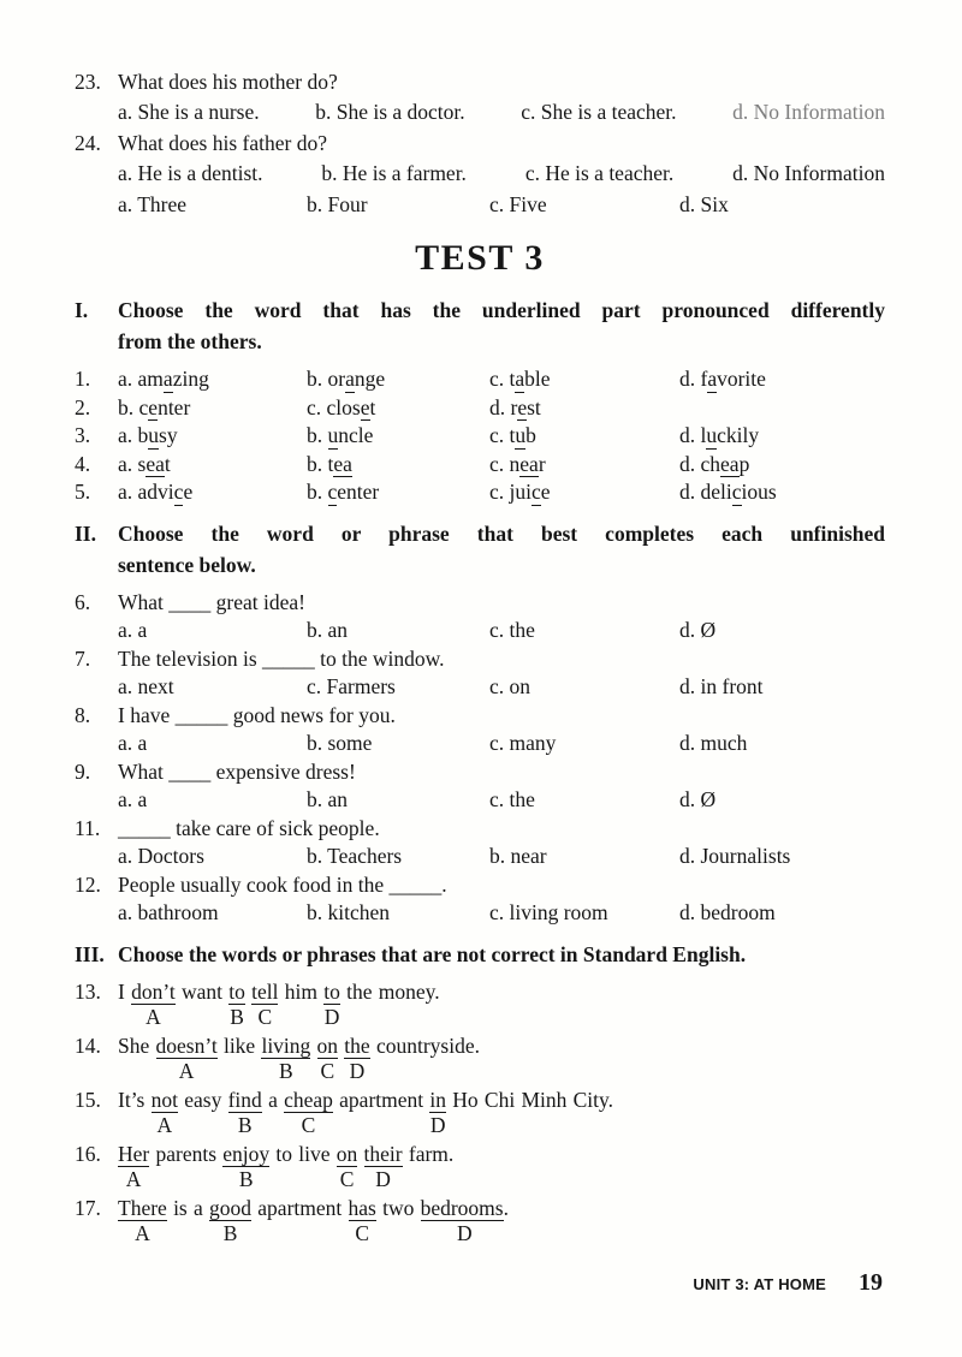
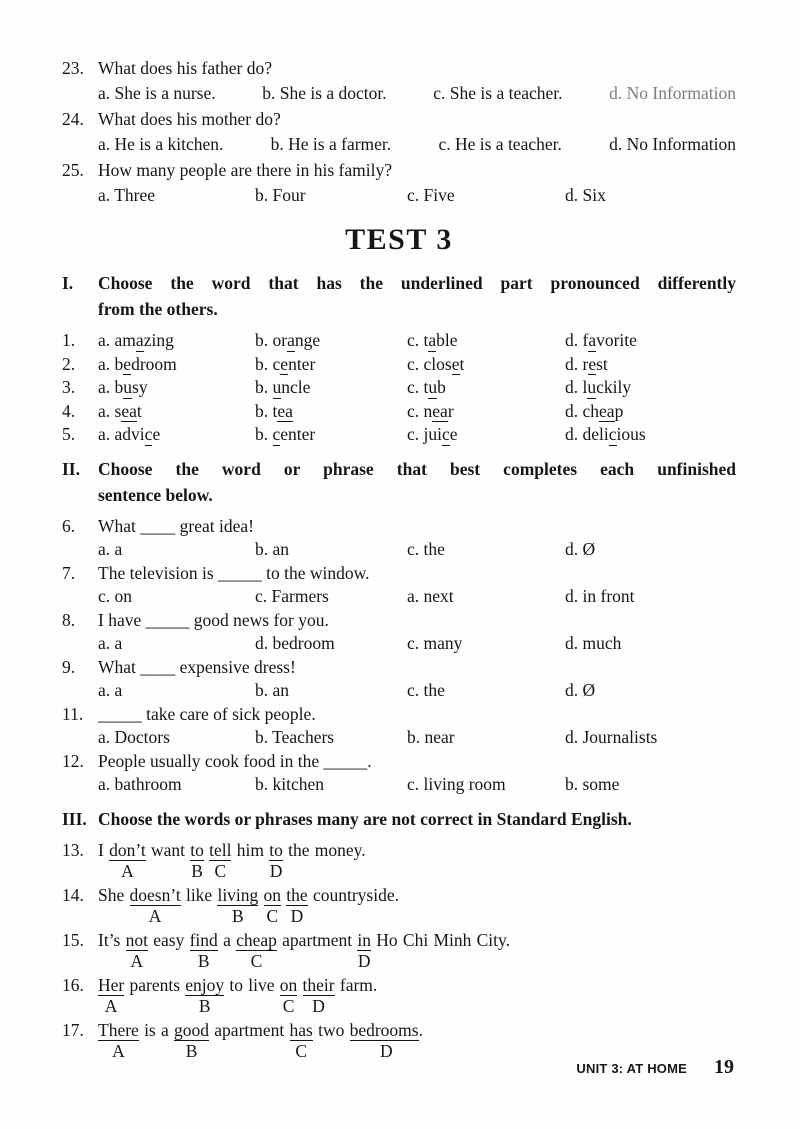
  23.
- What does his mother do?
+ What does his father do?
  a. She is a nurse.
  b. She is a doctor.
  c. She is a teacher.
  d. No Information
  24.
- What does his father do?
+ What does his mother do?
- a. He is a dentist.
+ a. He is a kitchen.
  b. He is a farmer.
  c. He is a teacher.
  d. No Information
+ 25.
+ How many people are there in his family?
  a. Three
  b. Four
  c. Five
  d. Six
  TEST 3
  I.
  Choose the word that has the underlined part pronounced differently
  from the others.
  1.
  a. amazing
  b. orange
  c. table
  d. favorite
  2.
+ a. bedroom
  b. center
  c. closet
  d. rest
  3.
  a. busy
  b. uncle
  c. tub
  d. luckily
  4.
  a. seat
  b. tea
  c. near
  d. cheap
  5.
  a. advice
  b. center
  c. juice
  d. delicious
  II.
  Choose the word or phrase that best completes each unfinished
  sentence below.
  6.
  What ____ great idea!
  a. a
  b. an
  c. the
  d. Ø
  7.
  The television is _____ to the window.
- a. next
+ c. on
  c. Farmers
- c. on
+ a. next
  d. in front
  8.
  I have _____ good news for you.
  a. a
- b. some
+ d. bedroom
  c. many
  d. much
  9.
  What ____ expensive dress!
  a. a
  b. an
  c. the
  d. Ø
  11.
  _____ take care of sick people.
  a. Doctors
  b. Teachers
  b. near
  d. Journalists
  12.
  People usually cook food in the _____.
  a. bathroom
  b. kitchen
  c. living room
- d. bedroom
+ b. some
  III.
- Choose the words or phrases that are not correct in Standard English.
+ Choose the words or phrases many are not correct in Standard English.
  13.
  I
  don’t
  A
  want
  to
  B
  tell
  C
  him
  to
  D
  the
  money.
  14.
  She
  doesn’t
  A
  like
  living
  B
  on
  C
  the
  D
  countryside.
  15.
  It’s
  not
  A
  easy
  find
  B
  a
  cheap
  C
  apartment
  in
  D
  Ho
  Chi
  Minh
  City.
  16.
  Her
  A
  parents
  enjoy
  B
  to
  live
  on
  C
  their
  D
  farm.
  17.
  There
  A
  is
  a
  good
  B
  apartment
  has
  C
  two
  bedrooms.
  D
  UNIT 3: AT HOME
  19
